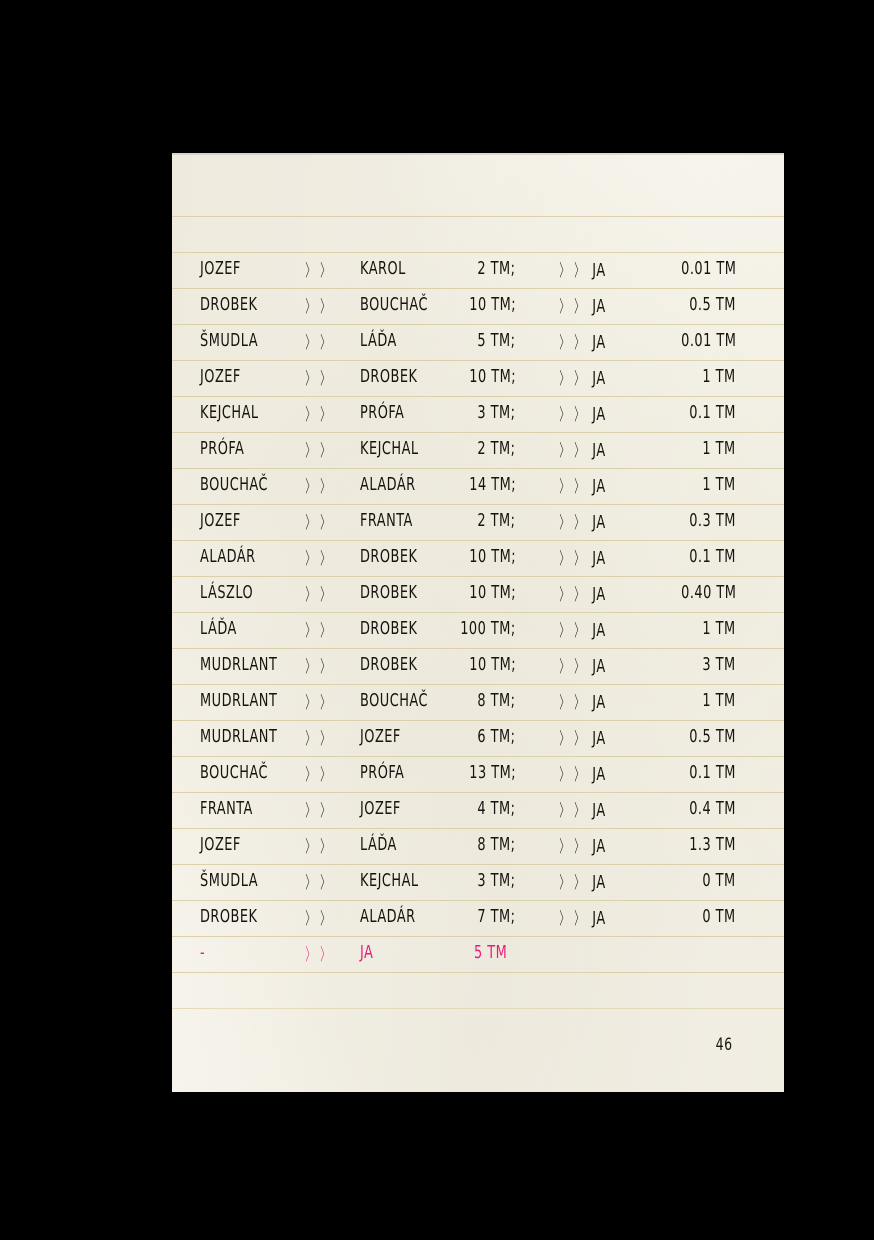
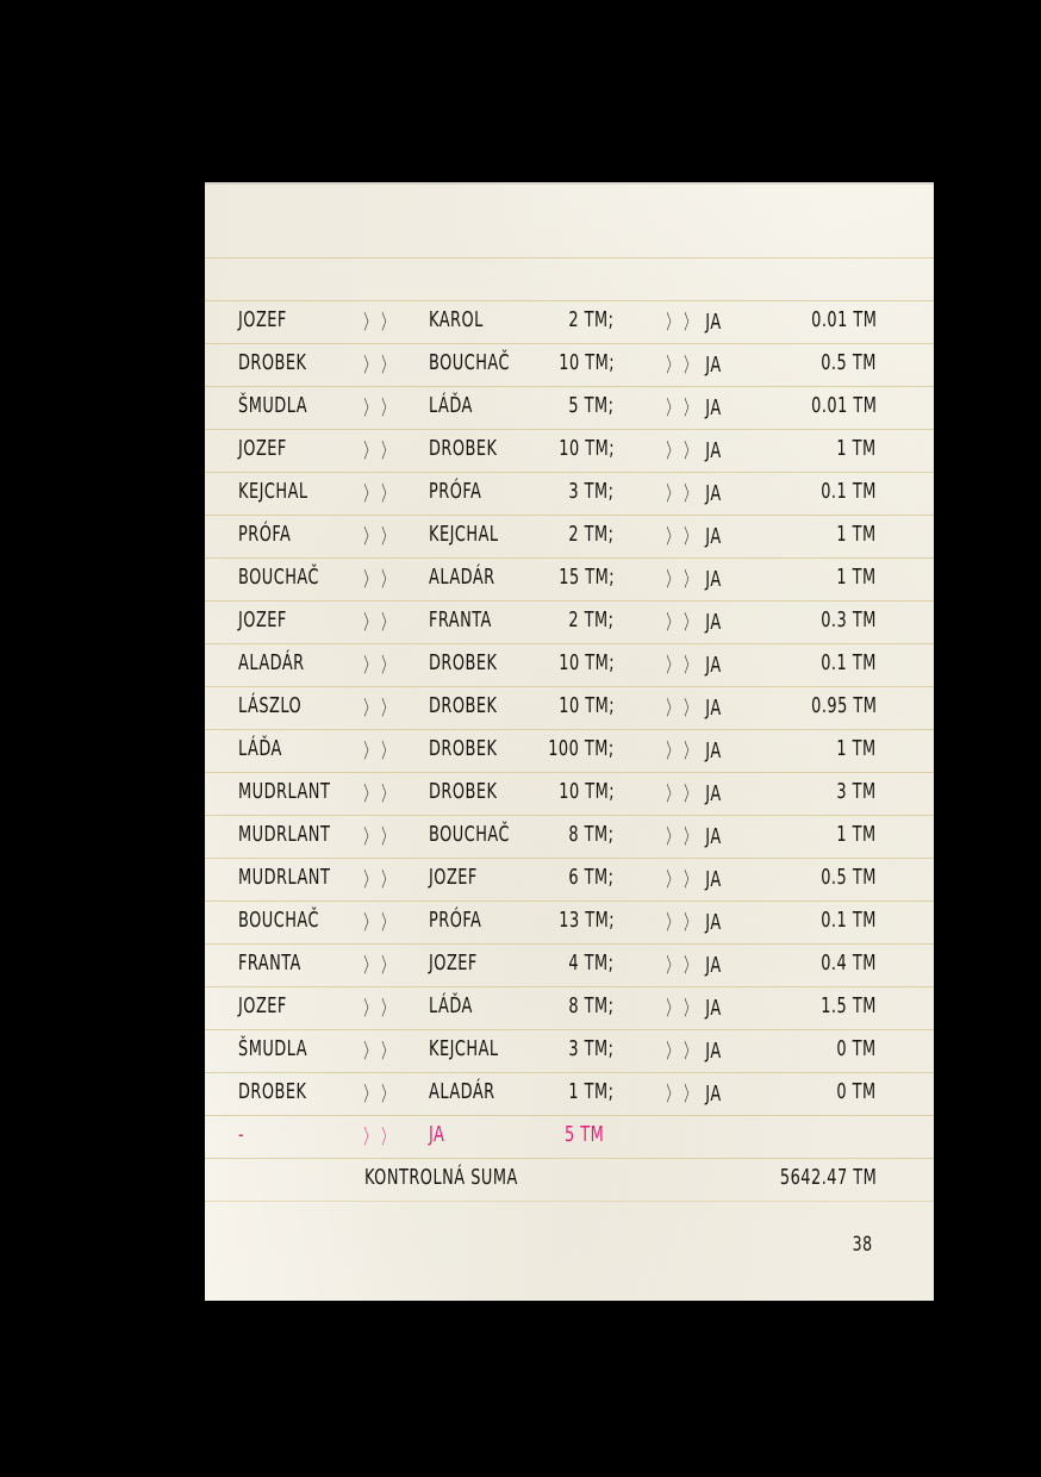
  JOZEF
  〉〉
  KAROL
  2 TM;
  〉〉 JA
  0.01 TM
  DROBEK
  〉〉
  BOUCHAČ
  10 TM;
  〉〉 JA
  0.5 TM
  ŠMUDLA
  〉〉
  LÁĎA
  5 TM;
  〉〉 JA
  0.01 TM
  JOZEF
  〉〉
  DROBEK
  10 TM;
  〉〉 JA
  1 TM
  KEJCHAL
  〉〉
  PRÓFA
  3 TM;
  〉〉 JA
  0.1 TM
  PRÓFA
  〉〉
  KEJCHAL
  2 TM;
  〉〉 JA
  1 TM
  BOUCHAČ
  〉〉
  ALADÁR
- 14 TM;
+ 15 TM;
  〉〉 JA
  1 TM
  JOZEF
  〉〉
  FRANTA
  2 TM;
  〉〉 JA
  0.3 TM
  ALADÁR
  〉〉
  DROBEK
  10 TM;
  〉〉 JA
  0.1 TM
  LÁSZLO
  〉〉
  DROBEK
  10 TM;
  〉〉 JA
- 0.40 TM
+ 0.95 TM
  LÁĎA
  〉〉
  DROBEK
  100 TM;
  〉〉 JA
  1 TM
  MUDRLANT
  〉〉
  DROBEK
  10 TM;
  〉〉 JA
  3 TM
  MUDRLANT
  〉〉
  BOUCHAČ
  8 TM;
  〉〉 JA
  1 TM
  MUDRLANT
  〉〉
  JOZEF
  6 TM;
  〉〉 JA
  0.5 TM
  BOUCHAČ
  〉〉
  PRÓFA
  13 TM;
  〉〉 JA
  0.1 TM
  FRANTA
  〉〉
  JOZEF
  4 TM;
  〉〉 JA
  0.4 TM
  JOZEF
  〉〉
  LÁĎA
  8 TM;
  〉〉 JA
- 1.3 TM
+ 1.5 TM
  ŠMUDLA
  〉〉
  KEJCHAL
  3 TM;
  〉〉 JA
  0 TM
  DROBEK
  〉〉
  ALADÁR
- 7 TM;
+ 1 TM;
  〉〉 JA
  0 TM
  -
  〉〉
  JA
  5 TM
+ KONTROLNÁ SUMA
+ 5642.47 TM
- 46
+ 38
